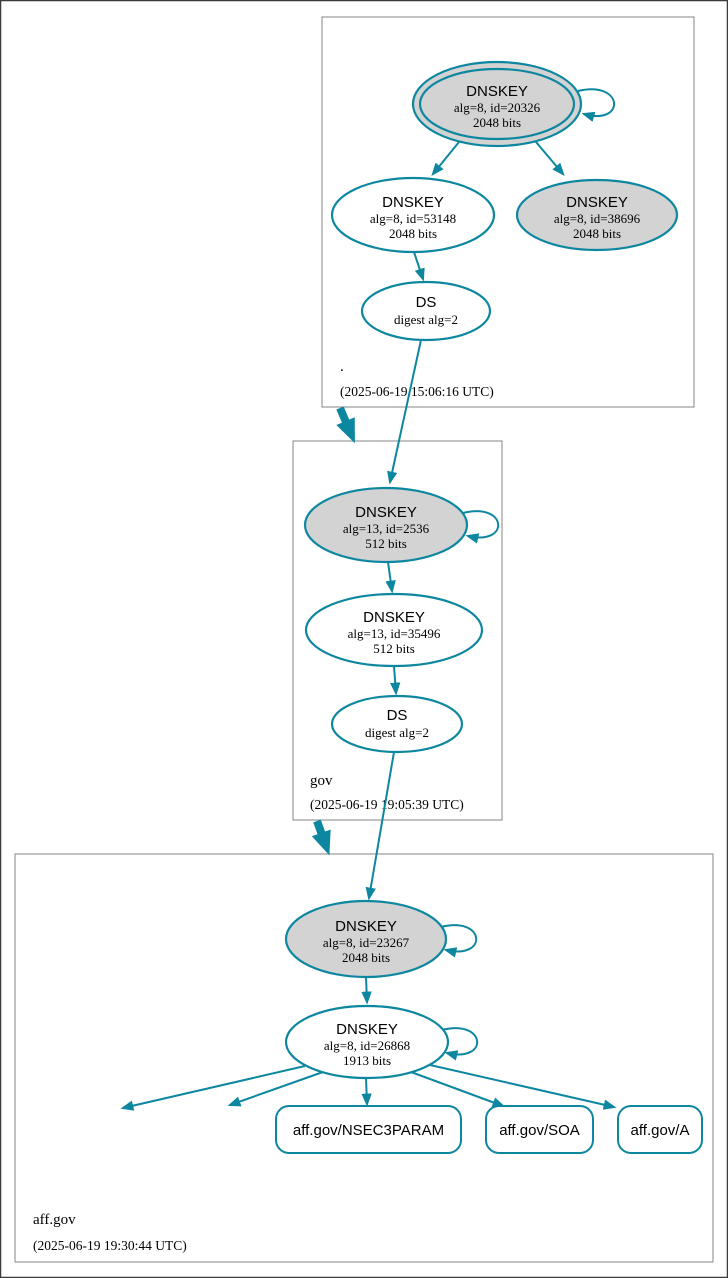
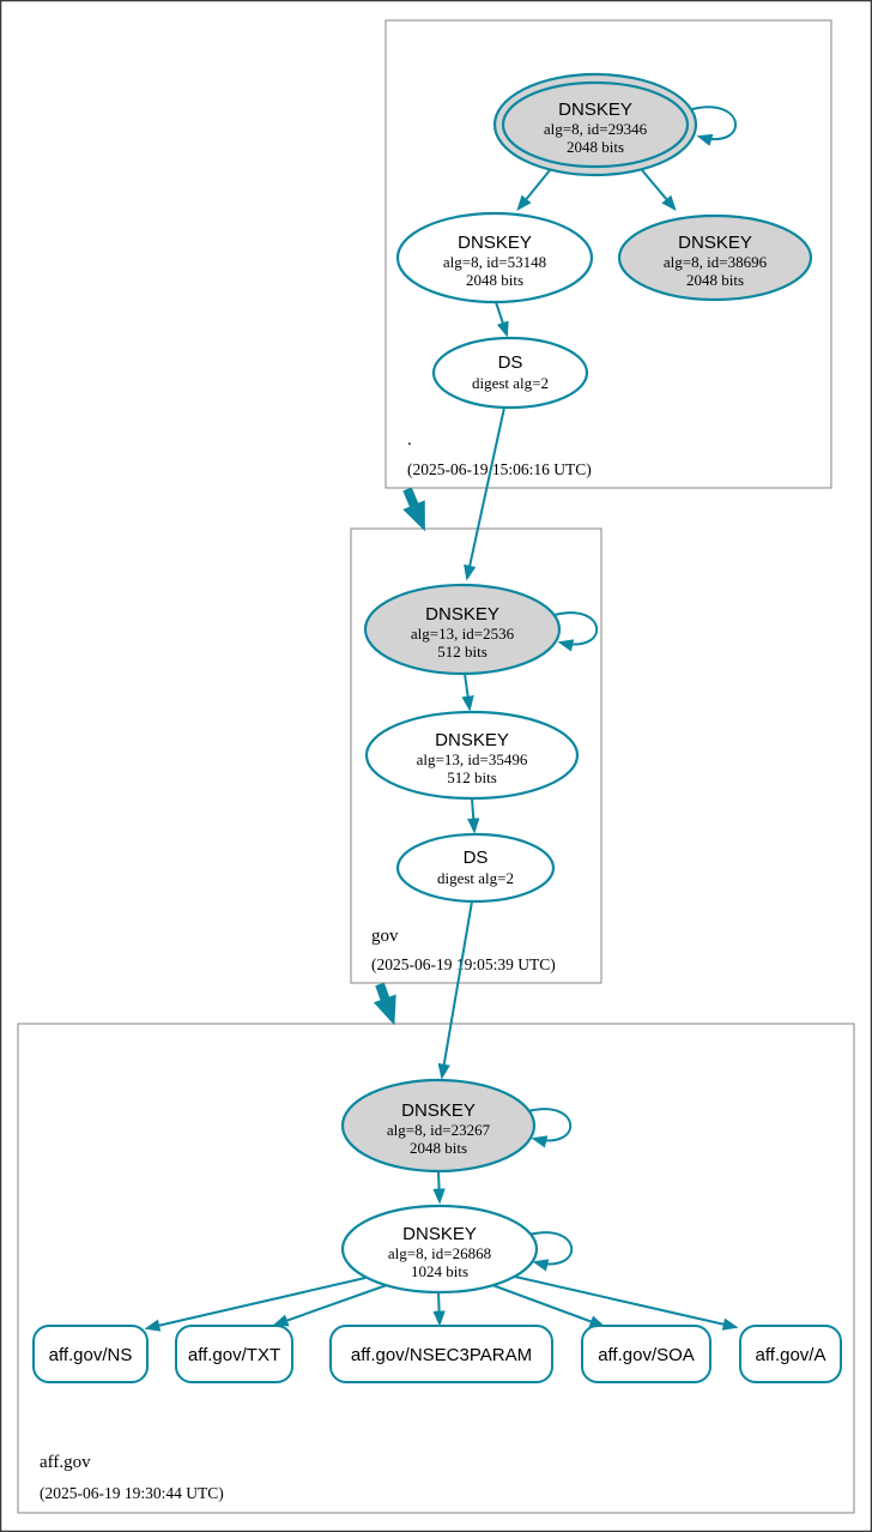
  .
  (2025-06-19 15:06:16 UTC)
  gov
  (2025-06-199:05:39 UTC)
  aff.gov
  (2025-06-19 19:30:44 UTC)
  DNSKEY
- alg=8, id=20326
+ alg=8, id=29346
  2048 bits
  DNSKEY
  alg=8, id=53148
  2048 bits
  DNSKEY
  alg=8, id=38696
  2048 bits
  DS
  digest alg=2
  DNSKEY
  alg=13, id=2536
  512 bits
  DNSKEY
  alg=13, id=35496
  512 bits
  DS
  digest alg=2
  DNSKEY
  alg=8, id=23267
  2048 bits
  DNSKEY
  alg=8, id=26868
- 1913 bits
+ 1024 bits
+ aff.gov/NS
+ aff.gov/TXT
  aff.gov/NSEC3PARAM
  aff.gov/SOA
  aff.gov/A
